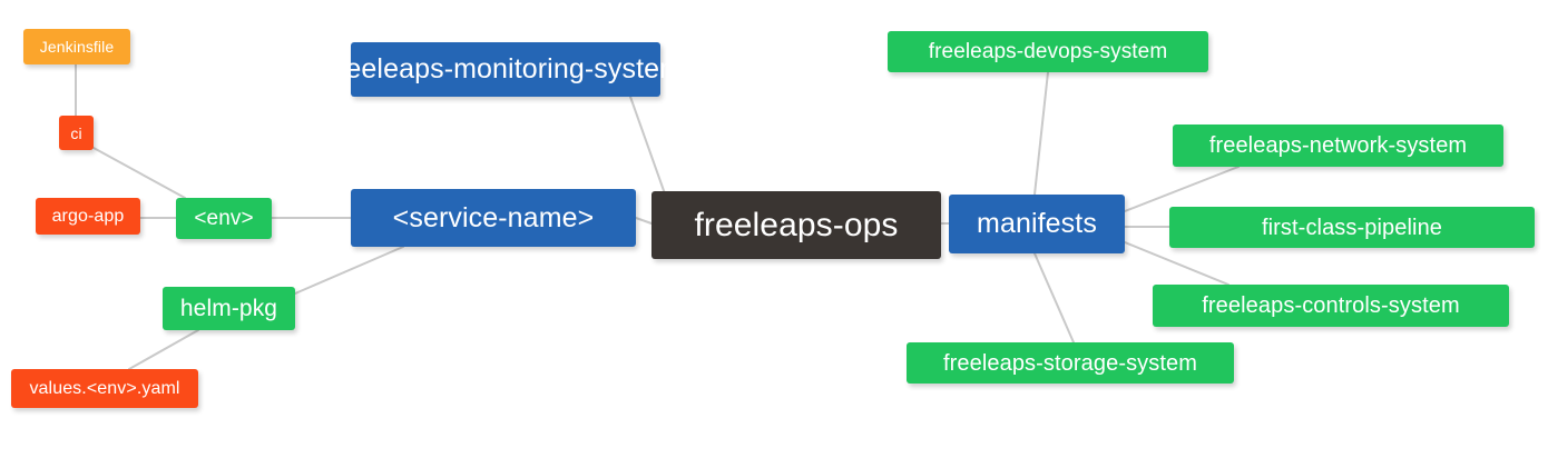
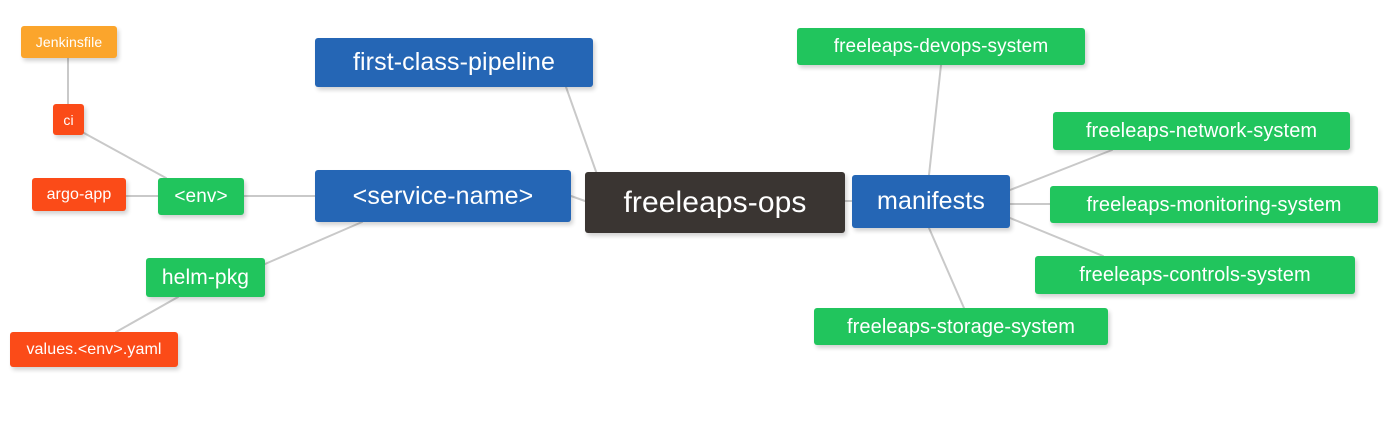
  freeleaps-ops
  <service-name>
- freeleaps-monitoring-system
+ first-class-pipeline
  manifests
  <env>
  helm-pkg
  Jenkinsfile
  ci
  argo-app
  values.<env>.yaml
  freeleaps-devops-system
  freeleaps-network-system
- first-class-pipeline
+ freeleaps-monitoring-system
  freeleaps-controls-system
  freeleaps-storage-system
